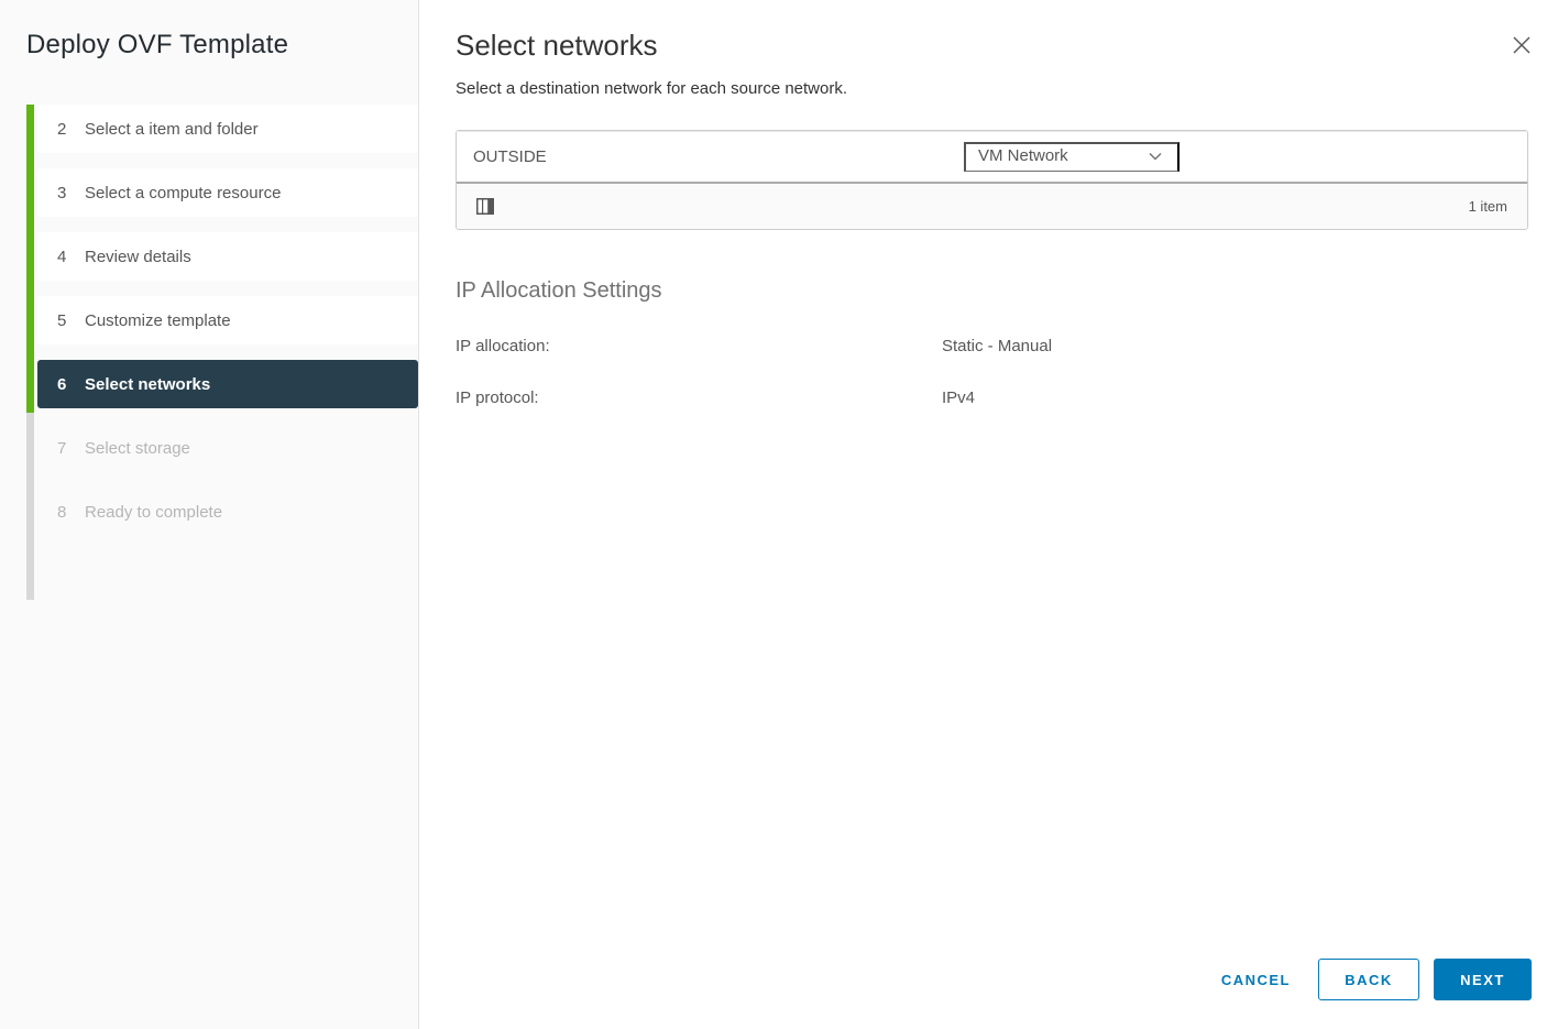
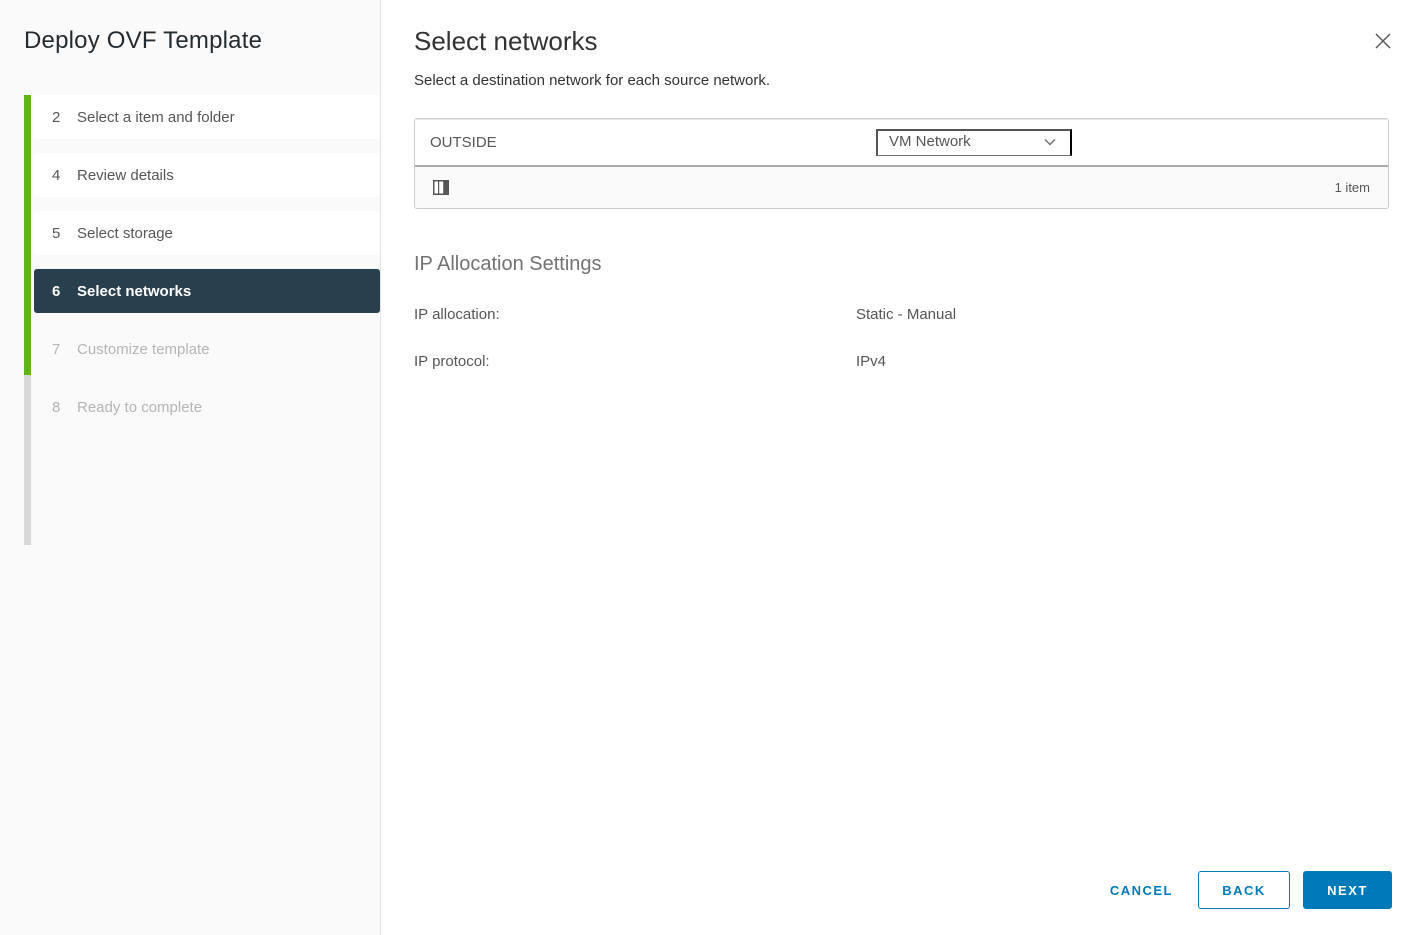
  Deploy OVF Template
  2
  Select a item and folder
- 3
- Select a compute resource
  4
  Review details
  5
- Customize template
+ Select storage
  6
  Select networks
  7
- Select storage
+ Customize template
  8
  Ready to complete
  Select networks
  Select a destination network for each source network.
  OUTSIDE
  VM Network
  1 item
  IP Allocation Settings
  IP allocation:
  Static - Manual
  IP protocol:
  IPv4
  CANCEL
  BACK
  NEXT
